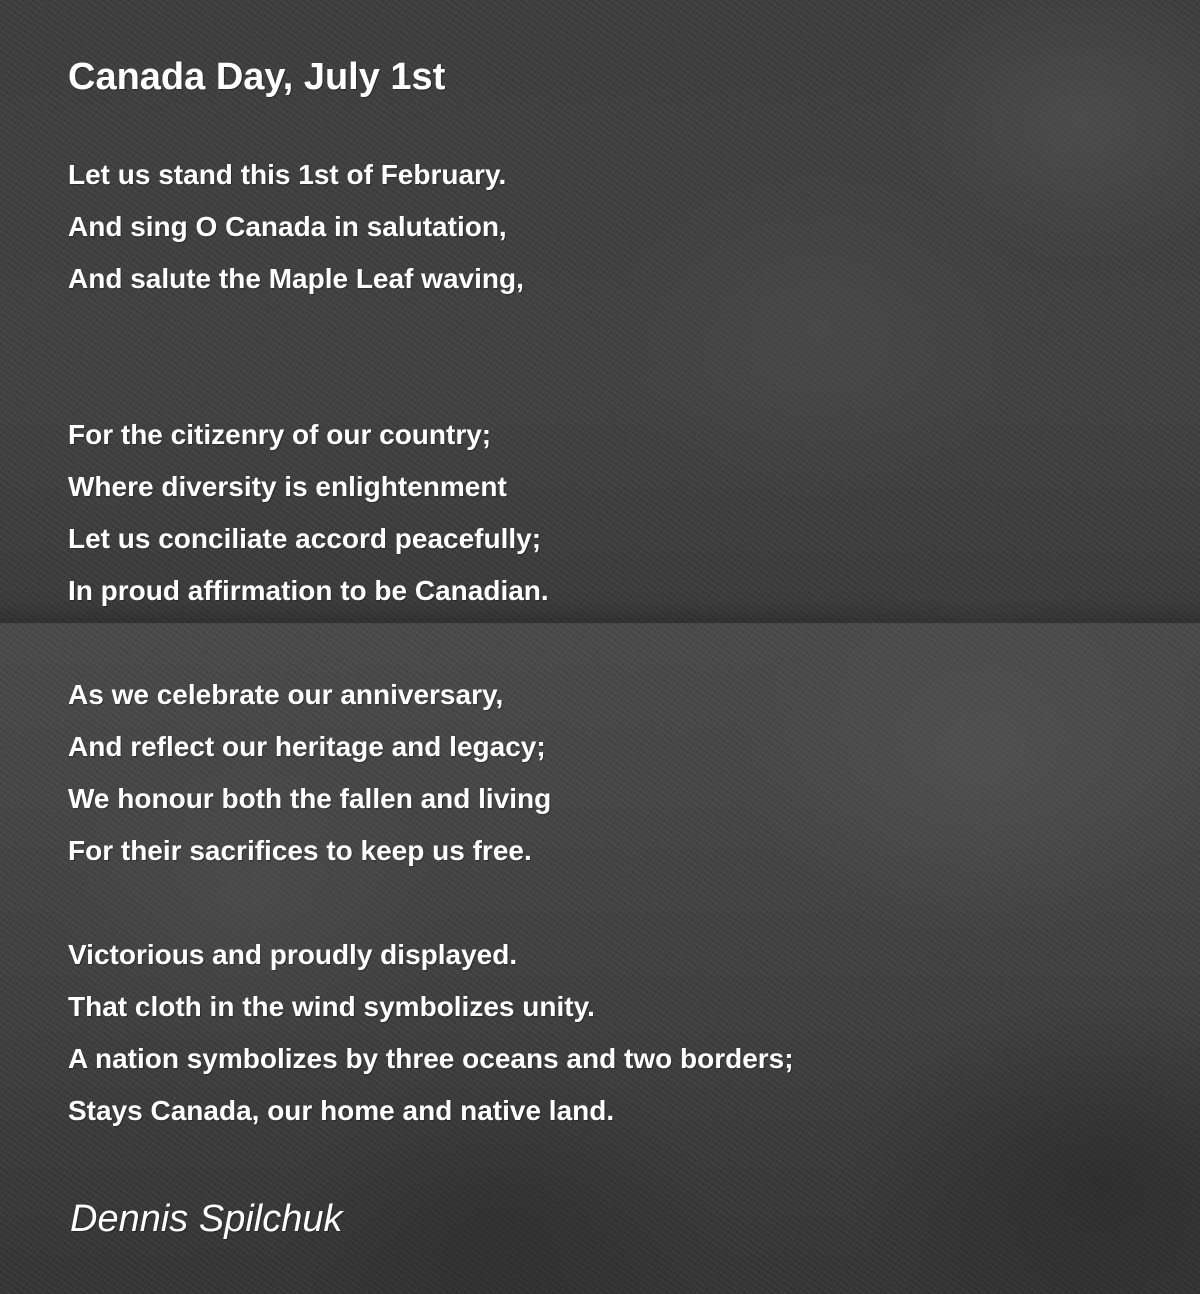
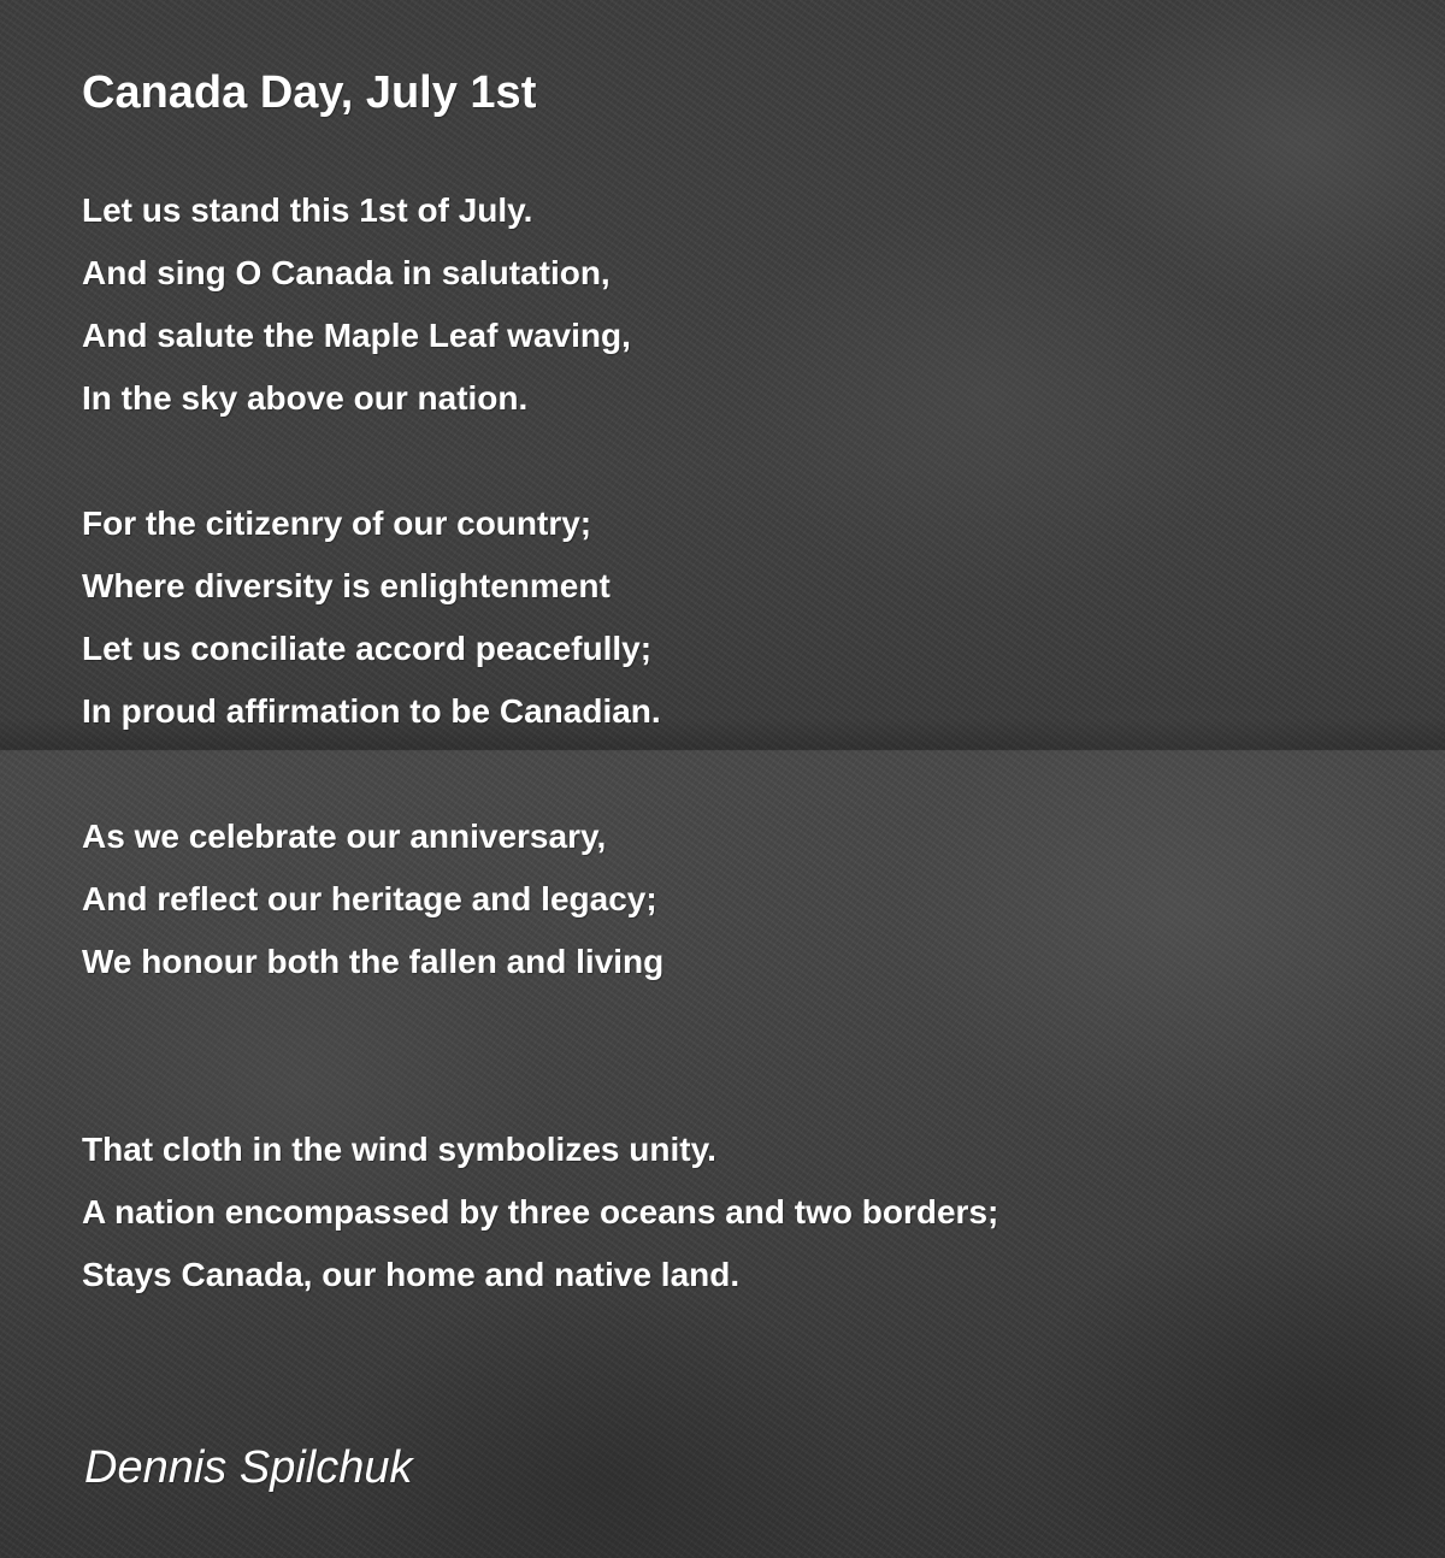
  Canada Day, July 1st
- Let us stand this 1st of February.
+ Let us stand this 1st of July.
  And sing O Canada in salutation,
  And salute the Maple Leaf waving,
+ In the sky above our nation.
  For the citizenry of our country;
  Where diversity is enlightenment
  Let us conciliate accord peacefully;
  In proud affirmation to be Canadian.
  As we celebrate our anniversary,
  And reflect our heritage and legacy;
  We honour both the fallen and living
- For their sacrifices to keep us free.
- Victorious and proudly displayed.
  That cloth in the wind symbolizes unity.
- A nation symbolizes by three oceans and two borders;
+ A nation encompassed by three oceans and two borders;
  Stays Canada, our home and native land.
  Dennis Spilchuk
